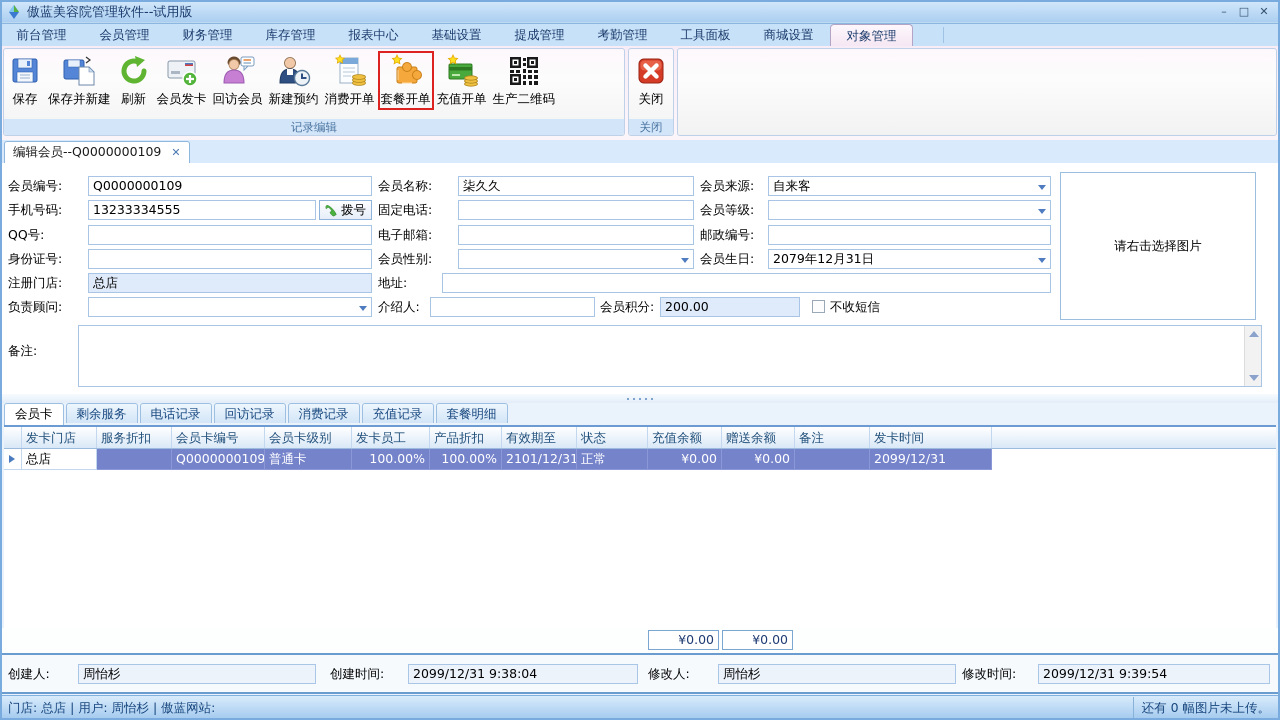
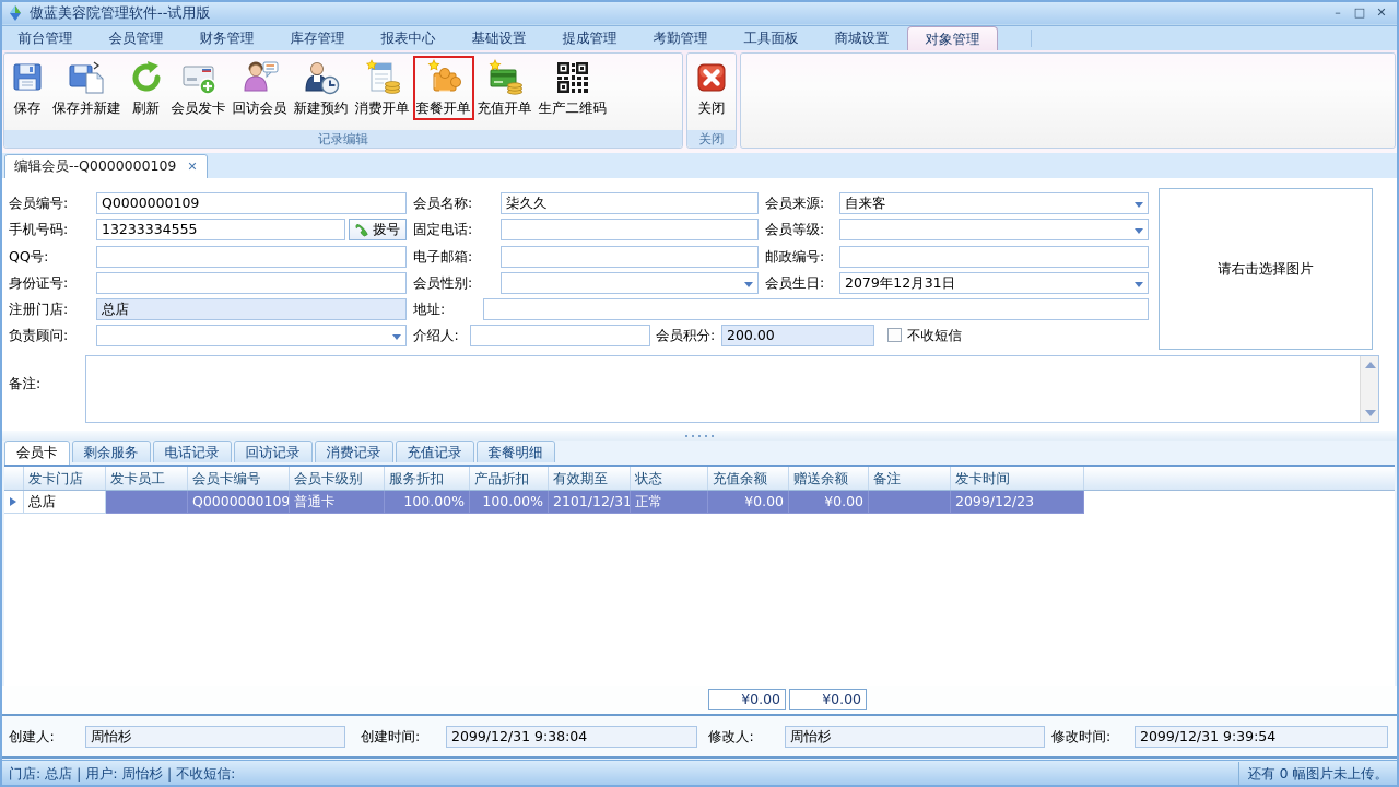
  傲蓝美容院管理软件--试用版
  –
  □
  ✕
  前台管理
  会员管理
  财务管理
  库存管理
  报表中心
  基础设置
  提成管理
  考勤管理
  工具面板
  商城设置
  对象管理
  保存
  保存并新建
  刷新
  会员发卡
  回访会员
  新建预约
  消费开单
  套餐开单
  充值开单
  生产二维码
  记录编辑
  关闭
  关闭
  编辑会员--Q0000000109
  ✕
  会员编号:
  Q0000000109
  会员名称:
  柒久久
  会员来源:
  自来客
  手机号码:
  13233334555
  拨号
  固定电话:
  会员等级:
  QQ号:
  电子邮箱:
  邮政编号:
  身份证号:
  会员性别:
  会员生日:
  2079年12月31日
  注册门店:
  总店
  地址:
  负责顾问:
  介绍人:
  会员积分:
  200.00
  不收短信
  请右击选择图片
  备注:
  会员卡
  剩余服务
  电话记录
  回访记录
  消费记录
  充值记录
  套餐明细
  发卡门店
- 服务折扣
+ 发卡员工
  会员卡编号
  会员卡级别
- 发卡员工
+ 服务折扣
  产品折扣
  有效期至
  状态
  充值余额
  赠送余额
  备注
  发卡时间
  总店
  Q0000000109
  普通卡
  100.00%
  100.00%
  2101/12/31
  正常
  ¥0.00
  ¥0.00
- 2099/12/31
+ 2099/12/23
  ¥0.00
  ¥0.00
  创建人:
  周怡杉
  创建时间:
  2099/12/31 9:38:04
  修改人:
  周怡杉
  修改时间:
  2099/12/31 9:39:54
- 门店: 总店 | 用户: 周怡杉 | 傲蓝网站:
+ 门店: 总店 | 用户: 周怡杉 | 不收短信:
  还有 0 幅图片未上传。
